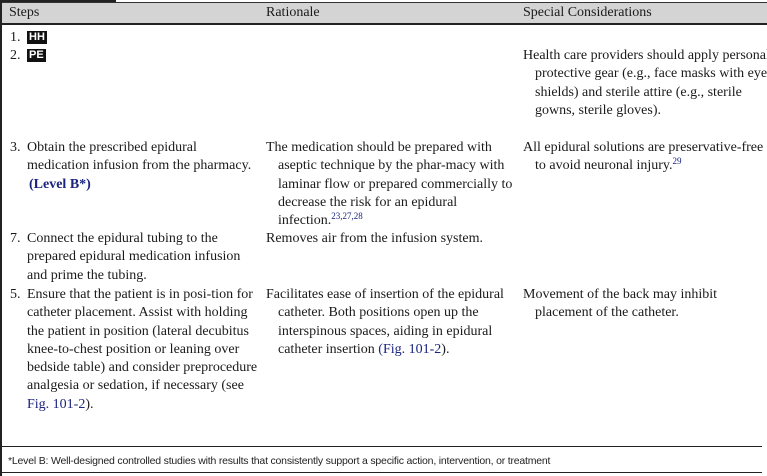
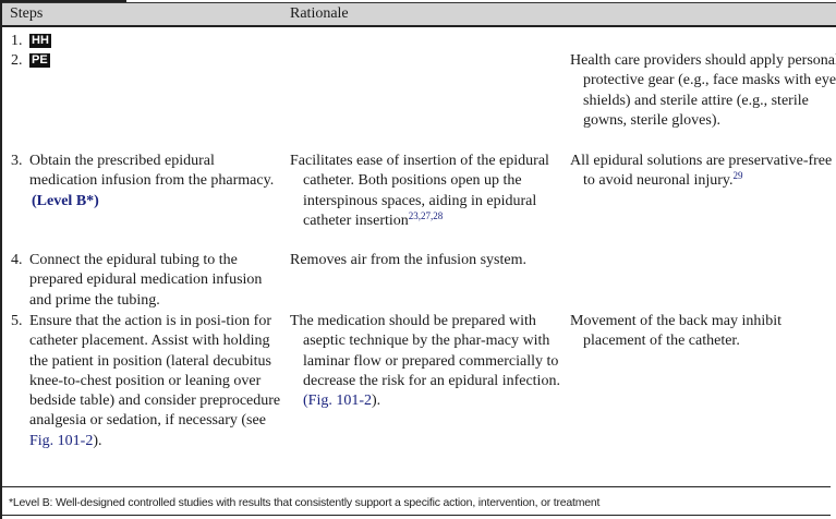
  Steps
  Rationale
- Special Considerations
  1. HH
  2. PE
  Health care providers should apply persona protective gear (e.g., face masks with eye shields) and sterile attire (e.g., sterile gowns, sterile gloves).
  3. Obtain the prescribed epidural medication infusion from the pharmacy.
  (Level B*)
- The medication should be prepared with aseptic technique by the phar-macy with laminar flow or prepared commercially to decrease the risk for an epidural infection.23,27,28
+ Facilitates ease of insertion of the epidural catheter. Both positions open up the interspinous spaces, aiding in epidural catheter insertion23,27,28
  All epidural solutions are preservative-free to avoid neuronal injury.29
- 7. Connect the epidural tubing to the prepared epidural medication infusion and prime the tubing.
+ 4. Connect the epidural tubing to the prepared epidural medication infusion and prime the tubing.
  Removes air from the infusion system.
- 5. Ensure that the patient is in posi-tion for catheter placement. Assist with holding the patient in position (lateral decubitus knee-to-chest position or leaning over bedside table) and consider preprocedure analgesia or sedation, if necessary (see Fig. 101-2).
+ 5. Ensure that the action is in posi-tion for catheter placement. Assist with holding the patient in position (lateral decubitus knee-to-chest position or leaning over bedside table) and consider preprocedure analgesia or sedation, if necessary (see Fig. 101-2).
- Facilitates ease of insertion of the epidural catheter. Both positions open up the interspinous spaces, aiding in epidural catheter insertion (Fig. 101-2).
+ The medication should be prepared with aseptic technique by the phar-macy with laminar flow or prepared commercially to decrease the risk for an epidural infection. (Fig. 101-2).
  Movement of the back may inhibit placement of the catheter.
  *Level B: Well-designed controlled studies with results that consistently support a specific action, intervention, or treatment
